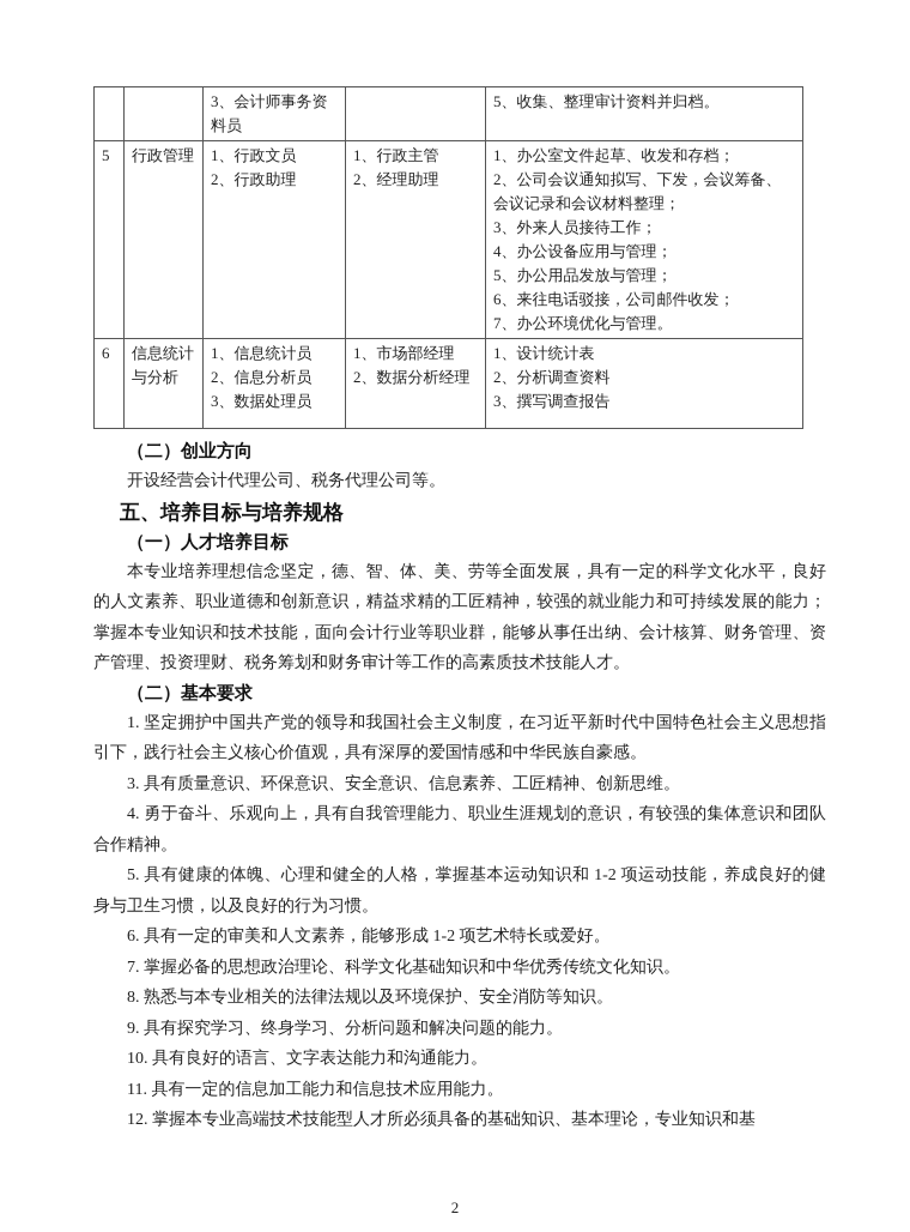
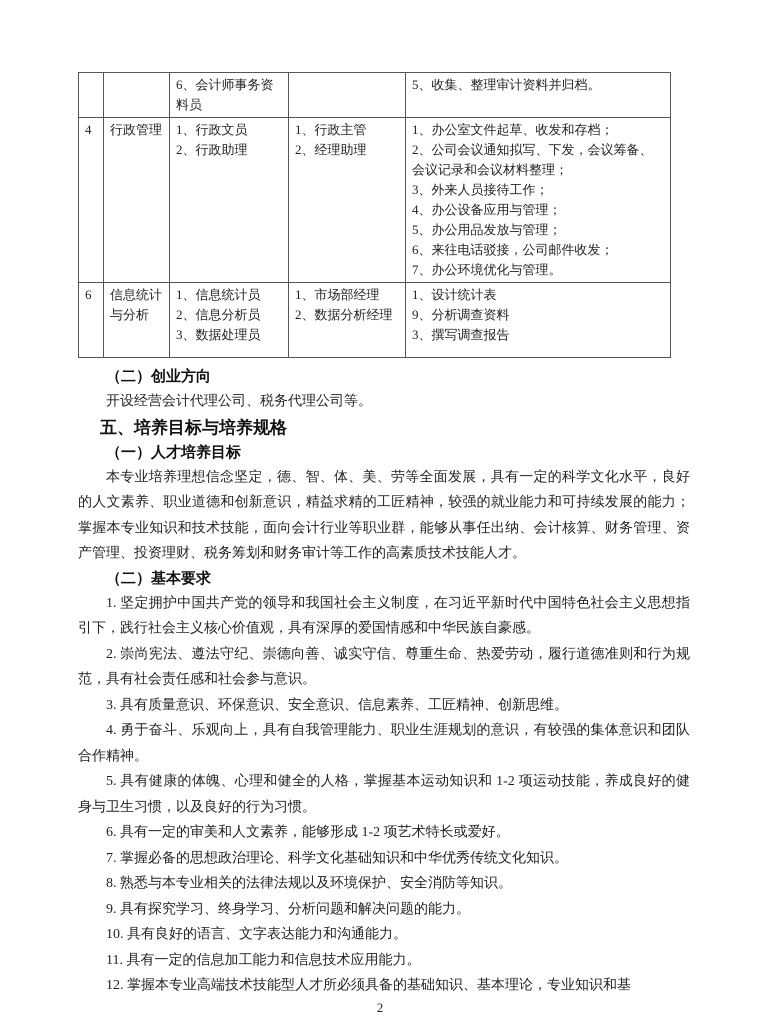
- 		3、会计师事务资料员		5、收集、整理审计资料并归档。
+ 		6、会计师事务资料员		5、收集、整理审计资料并归档。
- 5	行政管理	1、行政文员2、行政助理	1、行政主管2、经理助理	1、办公室文件起草、收发和存档；2、公司会议通知拟写、下发，会议筹备、会议记录和会议材料整理；3、外来人员接待工作；4、办公设备应用与管理；5、办公用品发放与管理；6、来往电话驳接，公司邮件收发；7、办公环境优化与管理。
+ 4	行政管理	1、行政文员2、行政助理	1、行政主管2、经理助理	1、办公室文件起草、收发和存档；2、公司会议通知拟写、下发，会议筹备、会议记录和会议材料整理；3、外来人员接待工作；4、办公设备应用与管理；5、办公用品发放与管理；6、来往电话驳接，公司邮件收发；7、办公环境优化与管理。
- 6	信息统计与分析	1、信息统计员2、信息分析员3、数据处理员	1、市场部经理2、数据分析经理	1、设计统计表2、分析调查资料3、撰写调查报告
+ 6	信息统计与分析	1、信息统计员2、信息分析员3、数据处理员	1、市场部经理2、数据分析经理	1、设计统计表9、分析调查资料3、撰写调查报告
  （二）创业方向
  开设经营会计代理公司、税务代理公司等。
  五、培养目标与培养规格
  （一）人才培养目标
  本专业培养理想信念坚定，德、智、体、美、劳等全面发展，具有一定的科学文化水平，良好的人文素养、职业道德和创新意识，精益求精的工匠精神，较强的就业能力和可持续发展的能力；掌握本专业知识和技术技能，面向会计行业等职业群，能够从事任出纳、会计核算、财务管理、资产管理、投资理财、税务筹划和财务审计等工作的高素质技术技能人才。
  （二）基本要求
  1. 坚定拥护中国共产党的领导和我国社会主义制度，在习近平新时代中国特色社会主义思想指引下，践行社会主义核心价值观，具有深厚的爱国情感和中华民族自豪感。
+ 2. 崇尚宪法、遵法守纪、崇德向善、诚实守信、尊重生命、热爱劳动，履行道德准则和行为规范，具有社会责任感和社会参与意识。
  3. 具有质量意识、环保意识、安全意识、信息素养、工匠精神、创新思维。
  4. 勇于奋斗、乐观向上，具有自我管理能力、职业生涯规划的意识，有较强的集体意识和团队合作精神。
  5. 具有健康的体魄、心理和健全的人格，掌握基本运动知识和 1-2 项运动技能，养成良好的健身与卫生习惯，以及良好的行为习惯。
  6. 具有一定的审美和人文素养，能够形成 1-2 项艺术特长或爱好。
  7. 掌握必备的思想政治理论、科学文化基础知识和中华优秀传统文化知识。
  8. 熟悉与本专业相关的法律法规以及环境保护、安全消防等知识。
  9. 具有探究学习、终身学习、分析问题和解决问题的能力。
  10. 具有良好的语言、文字表达能力和沟通能力。
  11. 具有一定的信息加工能力和信息技术应用能力。
  12. 掌握本专业高端技术技能型人才所必须具备的基础知识、基本理论，专业知识和基
  2
